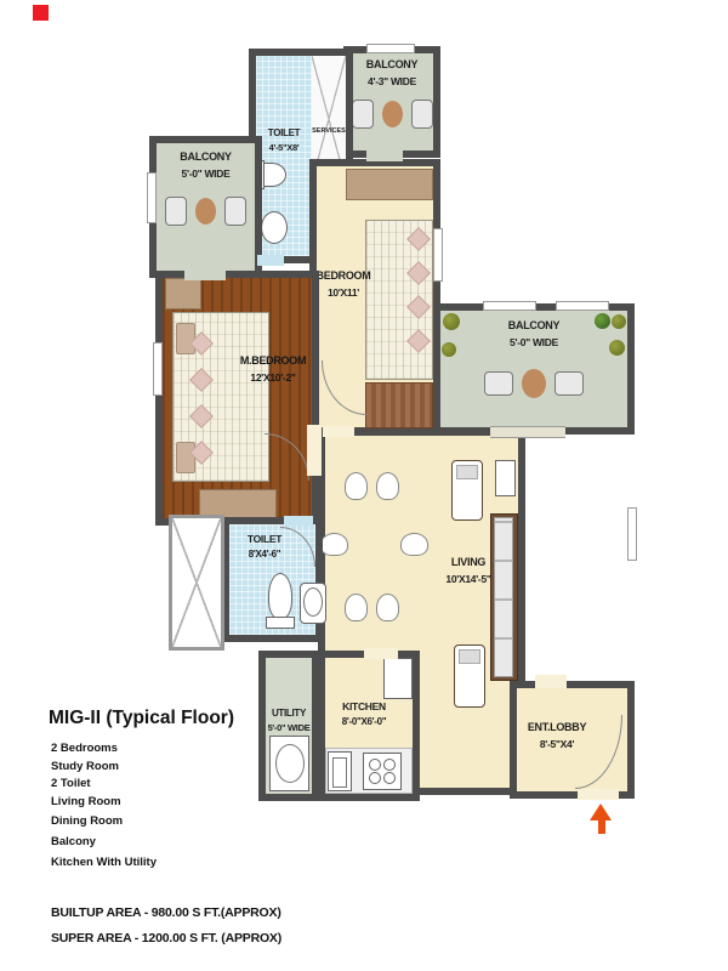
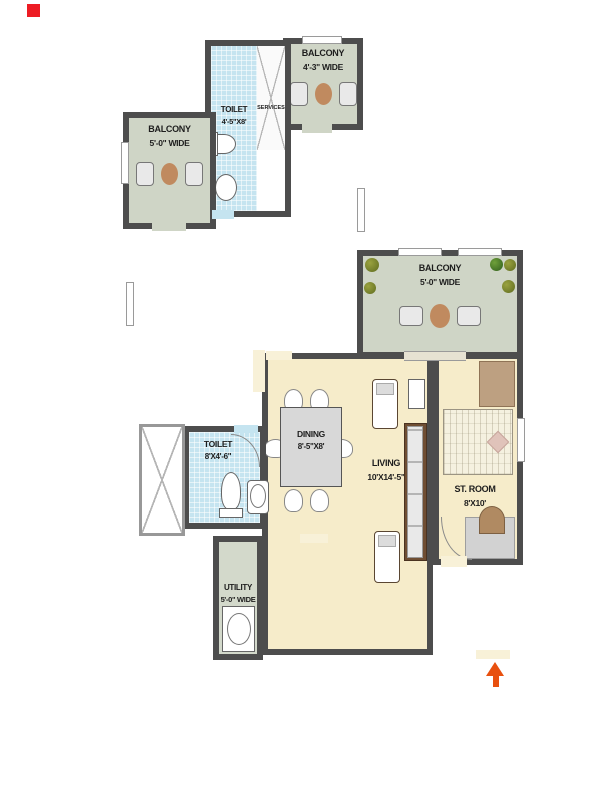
  BALCONY
  4'-3" WIDE
  TOILET
  4'-5"X8'
  BALCONY
  5'-0" WIDE
- BEDROOM
- 10'X11'
- M.BEDROOM
- 12'X10'-2"
  BALCONY
  5'-0" WIDE
+ DINING
+ 8'-5"X8'
  LIVING
  10'X14'-5"
+ ST. ROOM
+ 8'X10'
  TOILET
  8'X4'-6"
  UTILITY
  5'-0" WIDE
- KITCHEN
- 8'-0"X6'-0"
- ENT.LOBBY
- 8'-5"X4'
- MIG-II (Typical Floor)
- 2 Bedrooms
- Study Room
- 2 Toilet
- Living Room
- Dining Room
- Balcony
- Kitchen With Utility
- BUILTUP AREA - 980.00 S FT.(APPROX)
- SUPER AREA - 1200.00 S FT. (APPROX)
